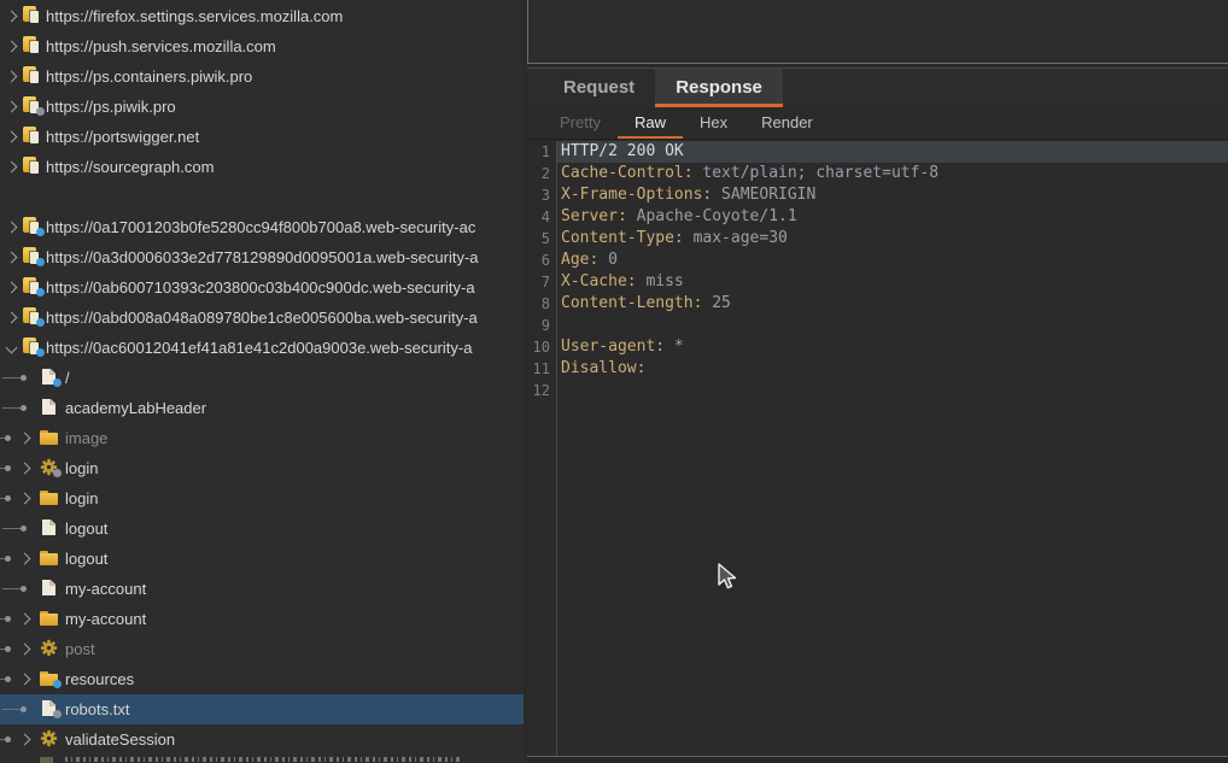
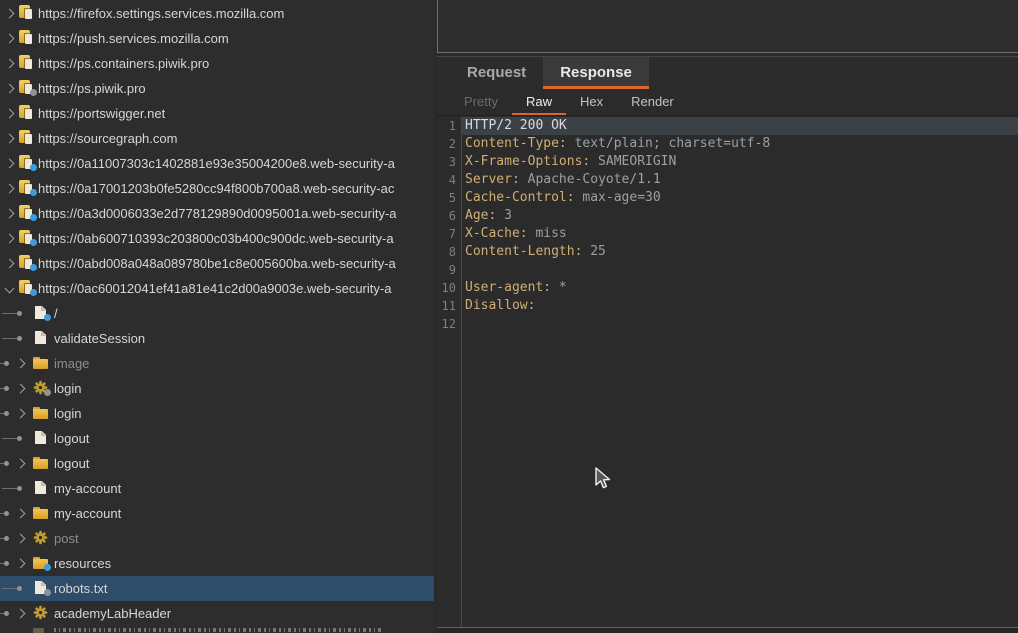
  https://firefox.settings.services.mozilla.com
  https://push.services.mozilla.com
  https://ps.containers.piwik.pro
  https://ps.piwik.pro
  https://portswigger.net
  https://sourcegraph.com
+ https://0a11007303c1402881e93e35004200e8.web-security-a
  https://0a17001203b0fe5280cc94f800b700a8.web-security-ac
  https://0a3d0006033e2d778129890d0095001a.web-security-a
  https://0ab600710393c203800c03b400c900dc.web-security-a
  https://0abd008a048a089780be1c8e005600ba.web-security-a
  https://0ac60012041ef41a81e41c2d00a9003e.web-security-a
  /
- academyLabHeader
+ validateSession
  image
  login
  login
  logout
  logout
  my-account
  my-account
  post
  resources
  robots.txt
- validateSession
+ academyLabHeader
  Request
  Response
  Pretty
  Raw
  Hex
  Render
  1
  HTTP/2 200 OK
  2
- Cache-Control: text/plain; charset=utf-8
+ Content-Type: text/plain; charset=utf-8
  3
  X-Frame-Options: SAMEORIGIN
  4
  Server: Apache-Coyote/1.1
  5
- Content-Type: max-age=30
+ Cache-Control: max-age=30
  6
- Age: 0
+ Age: 3
  7
  X-Cache: miss
  8
  Content-Length: 25
  9
  10
  User-agent: *
  11
  Disallow:
  12
